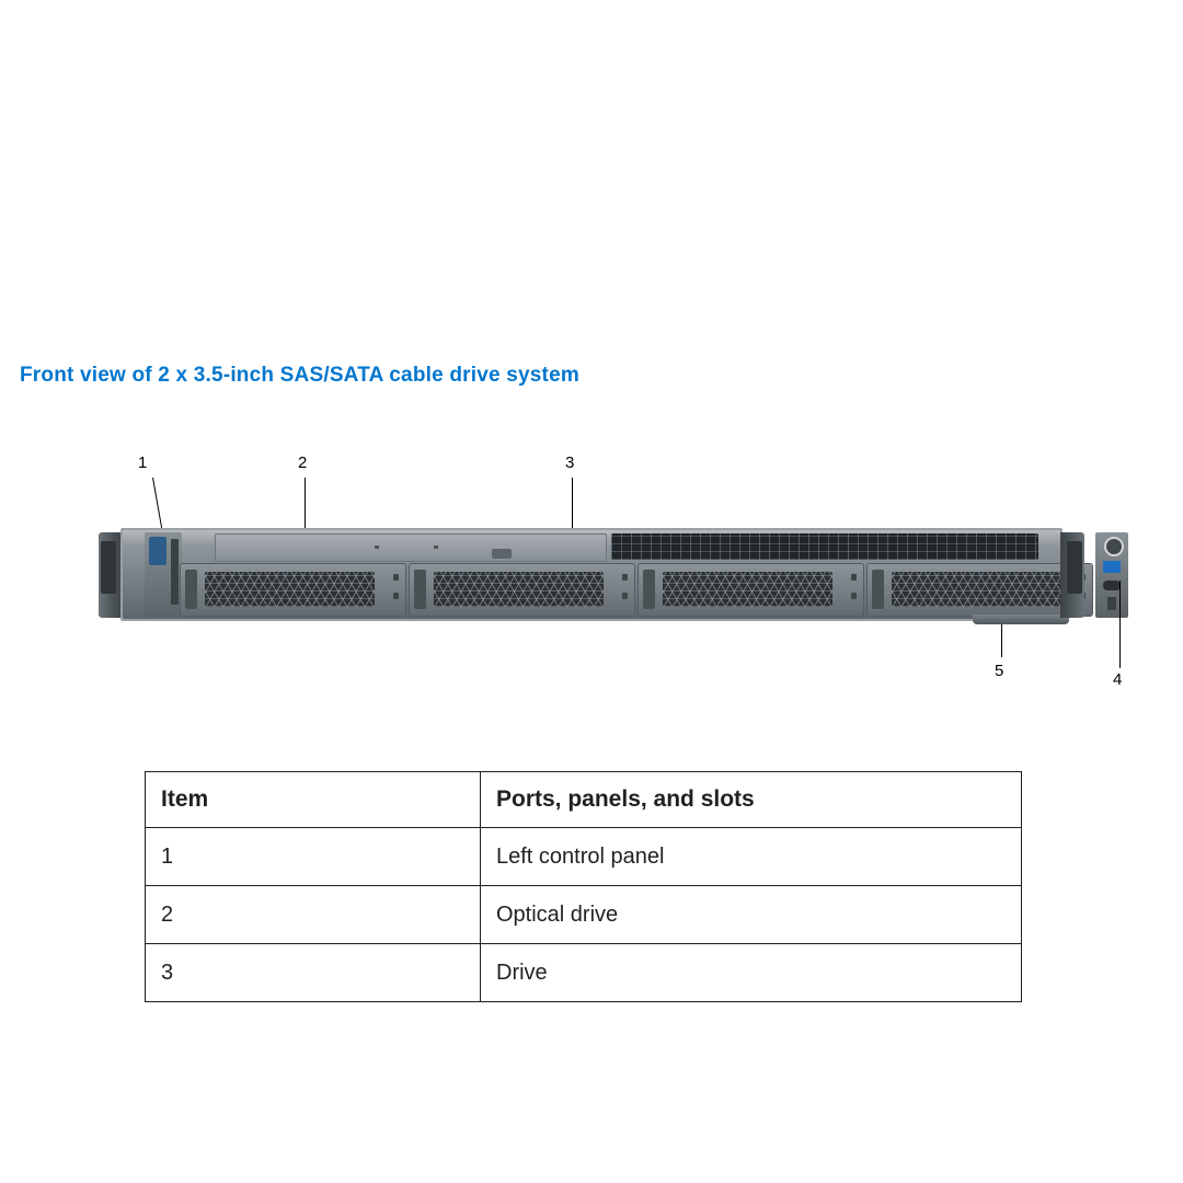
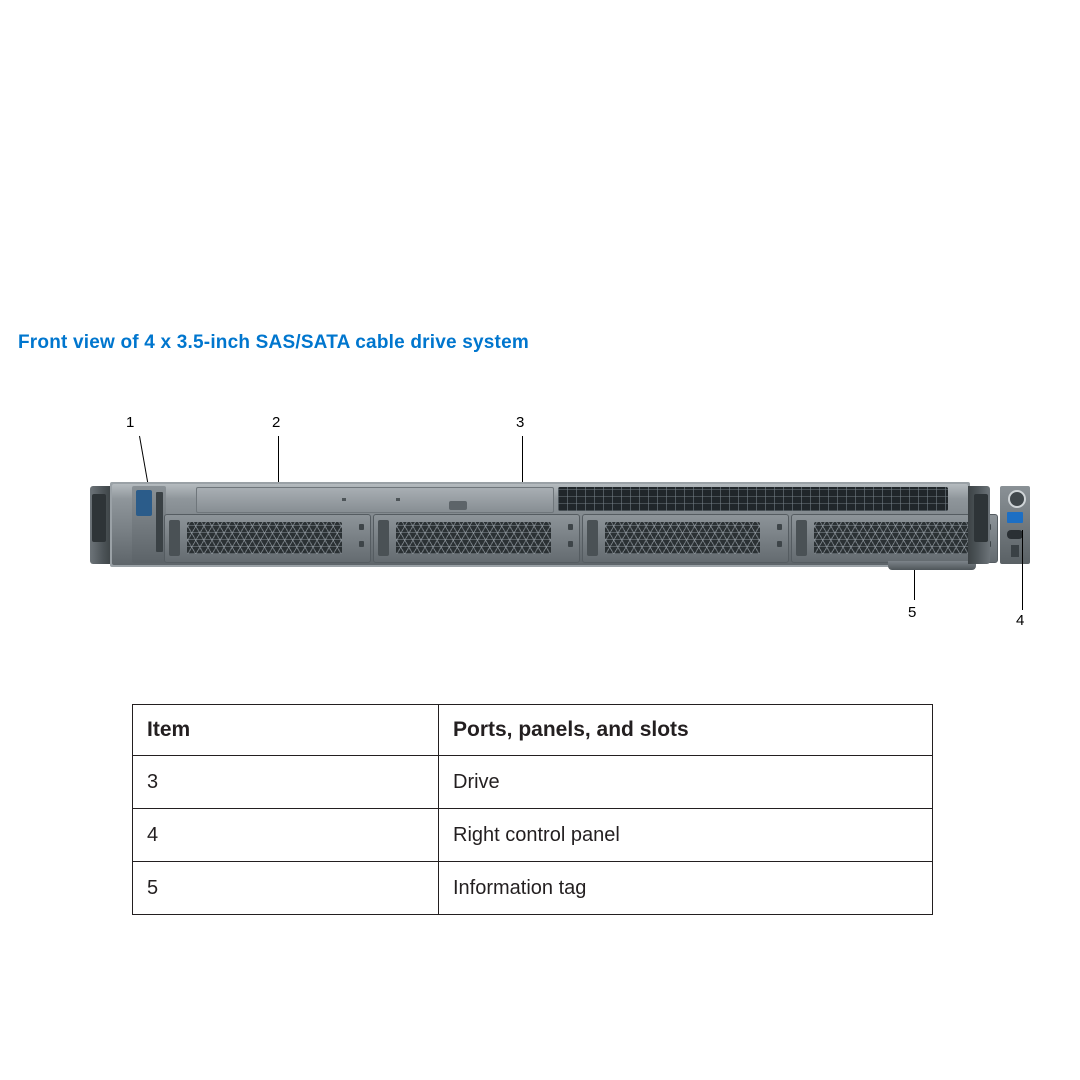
- Front view of 2 x 3.5-inch SAS/SATA cable drive system
+ Front view of 4 x 3.5-inch SAS/SATA cable drive system
  1
  2
  3
  5
  4
  Item	Ports, panels, and slots
- 1	Left control panel
- 2	Optical drive
  3	Drive
+ 4	Right control panel
+ 5	Information tag
